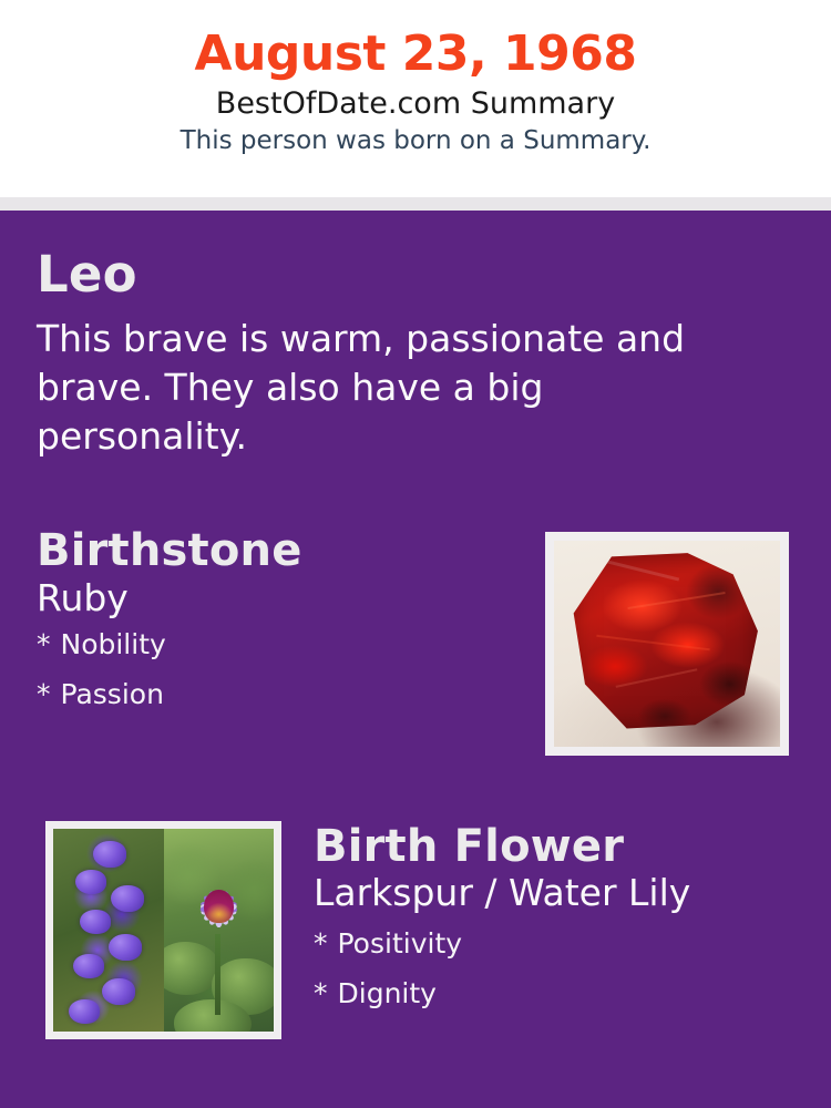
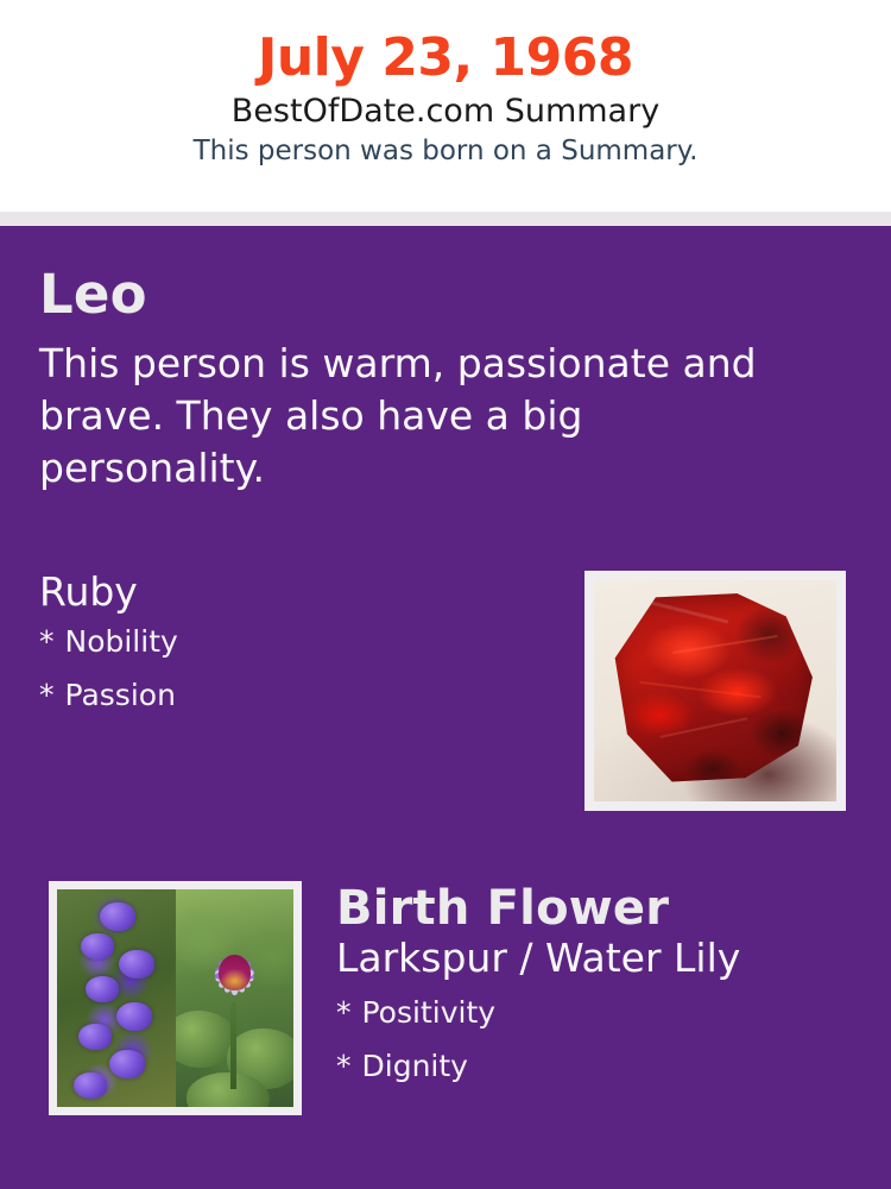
- August 23, 1968
+ July 23, 1968
  BestOfDate.com Summary
  This person was born on a Summary.
  Leo
- This brave is warm, passionate and brave. They also have a big personality.
+ This person is warm, passionate and brave. They also have a big personality.
- Birthstone
  Ruby
  * Nobility
  * Passion
  Birth Flower
  Larkspur / Water Lily
  * Positivity
  * Dignity
